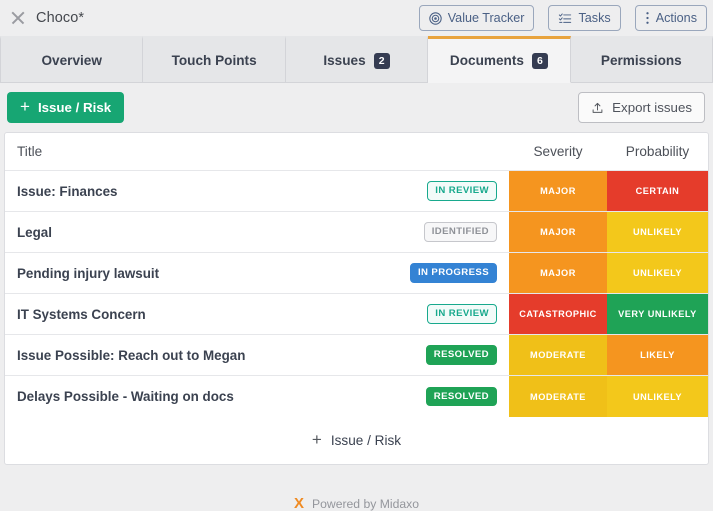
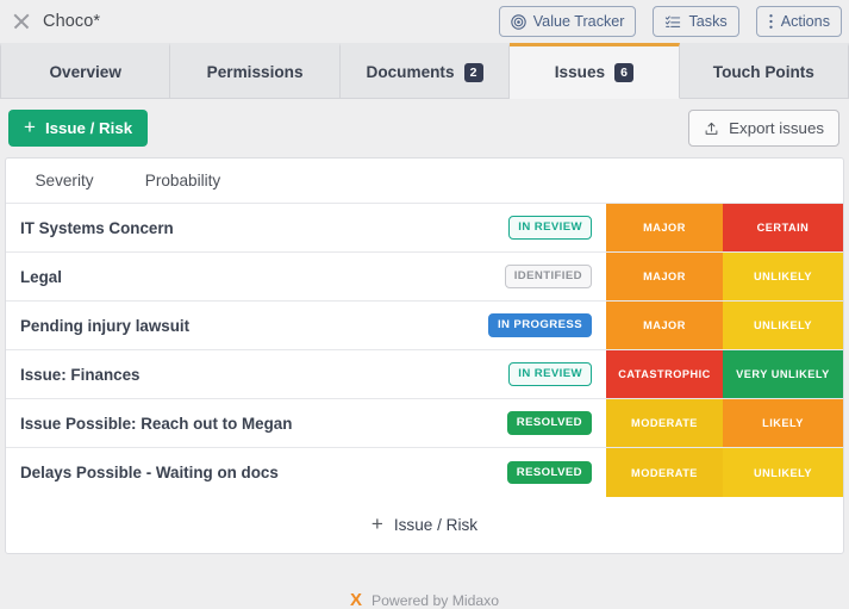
  Choco*
  Value Tracker
  Tasks
  Actions
  Overview
- Touch Points
+ Permissions
- Issues
+ Documents
  2
- Documents
+ Issues
  6
- Permissions
+ Touch Points
  +
  Issue / Risk
  Export issues
- Title
  Severity
  Probability
- Issue: Finances
+ IT Systems Concern
  IN REVIEW
  MAJOR
  CERTAIN
  Legal
  IDENTIFIED
  MAJOR
  UNLIKELY
  Pending injury lawsuit
  IN PROGRESS
  MAJOR
  UNLIKELY
- IT Systems Concern
+ Issue: Finances
  IN REVIEW
  CATASTROPHIC
  VERY UNLIKELY
  Issue Possible: Reach out to Megan
  RESOLVED
  MODERATE
  LIKELY
  Delays Possible - Waiting on docs
  RESOLVED
  MODERATE
  UNLIKELY
  +
  Issue / Risk
  X
  Powered by Midaxo
